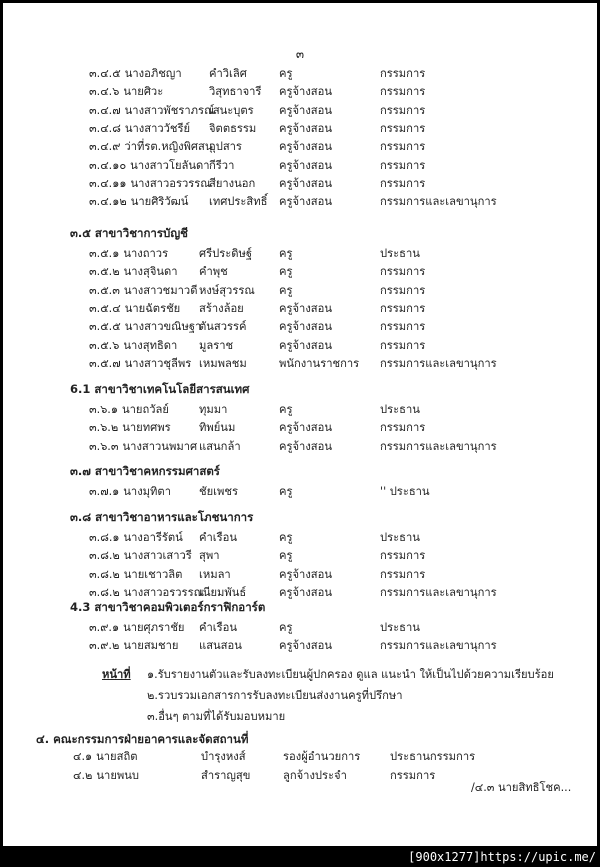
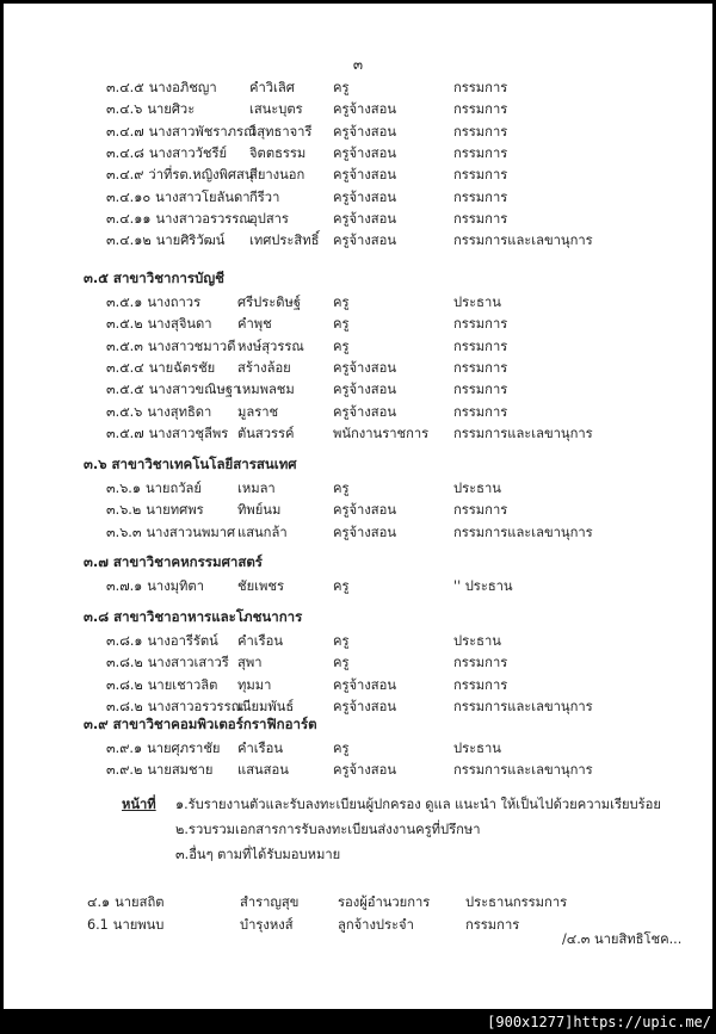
  ๓
  ๓.๔.๕
  นางอภิชญา
  คำวิเลิศ
  ครู
  กรรมการ
  ๓.๔.๖
  นายศิวะ
- วิสุทธาจารี
+ เสนะบุตร
  ครูจ้างสอน
  กรรมการ
  ๓.๔.๗
  นางสาวพัชราภรณ์
- เสนะบุตร
+ วิสุทธาจารี
  ครูจ้างสอน
  กรรมการ
  ๓.๔.๘
  นางสาววัชรีย์
  จิตตธรรม
  ครูจ้างสอน
  กรรมการ
  ๓.๔.๙
  ว่าที่รต.หญิงพิศสนุ
- อุปสาร
+ สียางนอก
  ครูจ้างสอน
  กรรมการ
  ๓.๔.๑๐
  นางสาวโยลันดา
  กีรีวา
  ครูจ้างสอน
  กรรมการ
  ๓.๔.๑๑
  นางสาวอรวรรณ
- สียางนอก
+ อุปสาร
  ครูจ้างสอน
  กรรมการ
  ๓.๔.๑๒
  นายศิริวัฒน์
  เทศประสิทธิ์
  ครูจ้างสอน
  กรรมการและเลขานุการ
  ๓.๕ สาขาวิชาการบัญชี
  ๓.๕.๑
  นางถาวร
  ศรีประดิษฐ์
  ครู
  ประธาน
  ๓.๕.๒
  นางสุจินดา
  คำพุช
  ครู
  กรรมการ
  ๓.๕.๓
  นางสาวชมาวดี
  หงษ์สุวรรณ
  ครู
  กรรมการ
  ๓.๕.๔
  นายฉัตรชัย
  สร้างล้อย
  ครูจ้างสอน
  กรรมการ
  ๓.๕.๕
  นางสาวขณิษฐา
- ตันสวรรค์
+ เหมพลชม
  ครูจ้างสอน
  กรรมการ
  ๓.๕.๖
  นางสุทธิดา
  มูลราช
  ครูจ้างสอน
  กรรมการ
  ๓.๕.๗
  นางสาวชุลีพร
- เหมพลชม
+ ตันสวรรค์
  พนักงานราชการ
  กรรมการและเลขานุการ
- 6.1 สาขาวิชาเทคโนโลยีสารสนเทศ
+ ๓.๖ สาขาวิชาเทคโนโลยีสารสนเทศ
  ๓.๖.๑
  นายถวัลย์
- ทุมมา
+ เหมลา
  ครู
  ประธาน
  ๓.๖.๒
  นายทศพร
  ทิพย์นม
  ครูจ้างสอน
  กรรมการ
  ๓.๖.๓
  นางสาวนพมาศ
  แสนกล้า
  ครูจ้างสอน
  กรรมการและเลขานุการ
  ๓.๗ สาขาวิชาคหกรรมศาสตร์
  ๓.๗.๑
  นางมุทิตา
  ชัยเพชร
  ครู
  '' ประธาน
  ๓.๘ สาขาวิชาอาหารและโภชนาการ
  ๓.๘.๑
  นางอารีรัตน์
  คำเรือน
  ครู
  ประธาน
  ๓.๘.๒
  นางสาวเสาวรี
  สุพา
  ครู
  กรรมการ
  ๓.๘.๒
  นายเชาวลิต
- เหมลา
+ ทุมมา
  ครูจ้างสอน
  กรรมการ
  ๓.๘.๒
  นางสาวอรวรรณ
  เนียมพันธ์
  ครูจ้างสอน
  กรรมการและเลขานุการ
- 4.3 สาขาวิชาคอมพิวเตอร์กราฟิกอาร์ต
+ ๓.๙ สาขาวิชาคอมพิวเตอร์กราฟิกอาร์ต
  ๓.๙.๑
  นายศุภราชัย
  คำเรือน
  ครู
  ประธาน
  ๓.๙.๒
  นายสมชาย
  แสนสอน
  ครูจ้างสอน
  กรรมการและเลขานุการ
  หน้าที่
  ๑.รับรายงานตัวและรับลงทะเบียนผู้ปกครอง ดูแล แนะนำ ให้เป็นไปด้วยความเรียบร้อย
  ๒.รวบรวมเอกสารการรับลงทะเบียนส่งงานครูที่ปรึกษา
  ๓.อื่นๆ ตามที่ได้รับมอบหมาย
- ๔. คณะกรรมการฝ่ายอาคารและจัดสถานที่
  ๔.๑
  นายสถิต
- บำรุงหงส์
+ สำราญสุข
  รองผู้อำนวยการ
  ประธานกรรมการ
- ๔.๒
+ 6.1
  นายพนบ
- สำราญสุข
+ บำรุงหงส์
  ลูกจ้างประจำ
  กรรมการ
  /๔.๓ นายสิทธิโชค...
  [900x1277]https://upic.me/
